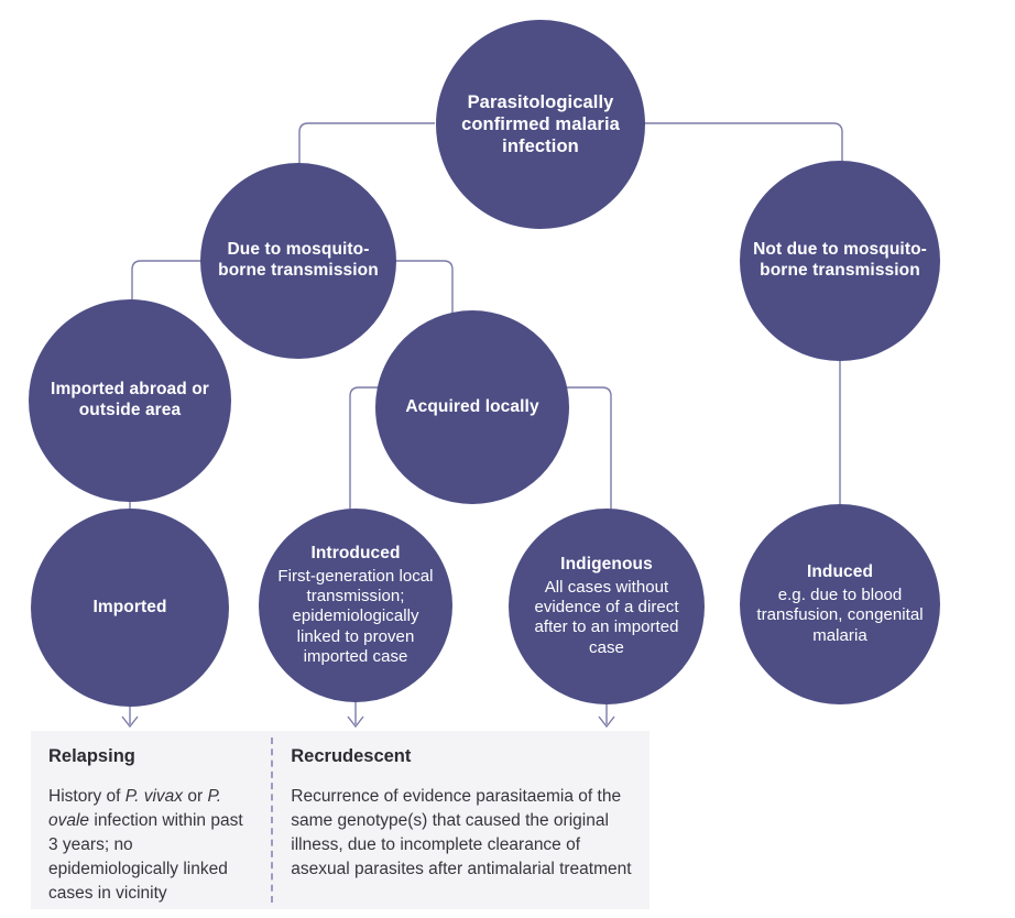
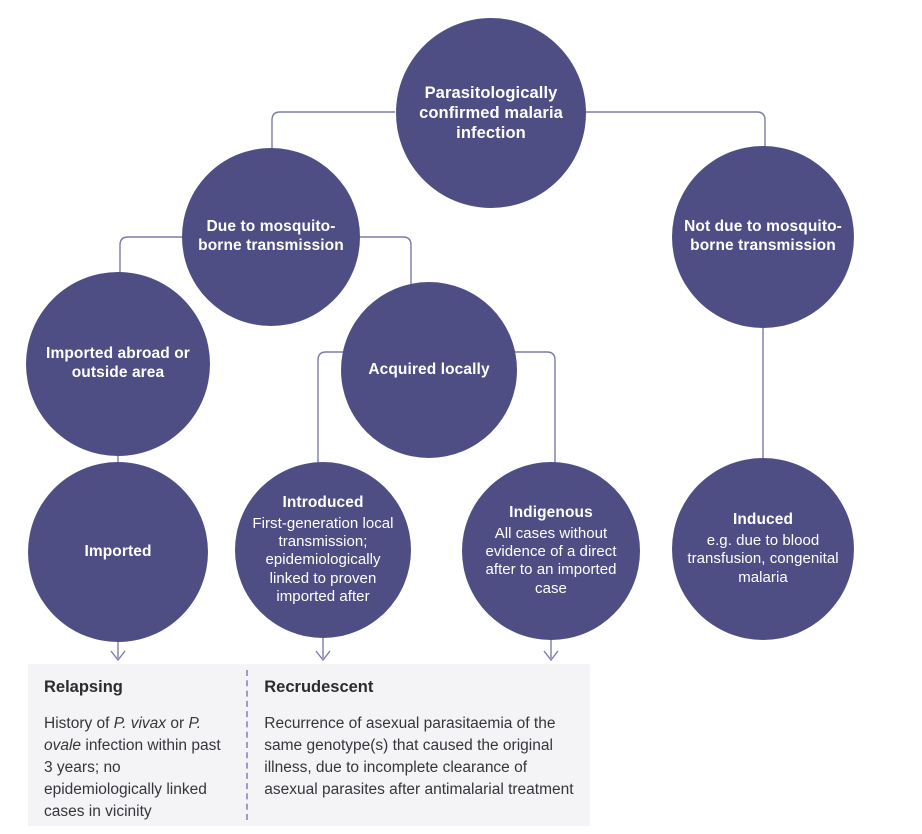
  Parasitologically confirmed malaria infection
  Due to mosquito-borne transmission
  Not due to mosquito-borne transmission
  Imported abroad or outside area
  Acquired locally
  Imported
  Introduced
- First-generation local transmission; epidemiologically linked to proven imported case
+ First-generation local transmission; epidemiologically linked to proven imported after
  Indigenous
  All cases without evidence of a direct after to an imported case
  Induced
  e.g. due to blood transfusion, congenital malaria
  Relapsing
  History of P. vivax or P. ovale infection within past 3 years; no epidemiologically linked cases in vicinity
  Recrudescent
- Recurrence of evidence parasitaemia of the same genotype(s) that caused the original illness, due to incomplete clearance of asexual parasites after antimalarial treatment
+ Recurrence of asexual parasitaemia of the same genotype(s) that caused the original illness, due to incomplete clearance of asexual parasites after antimalarial treatment
